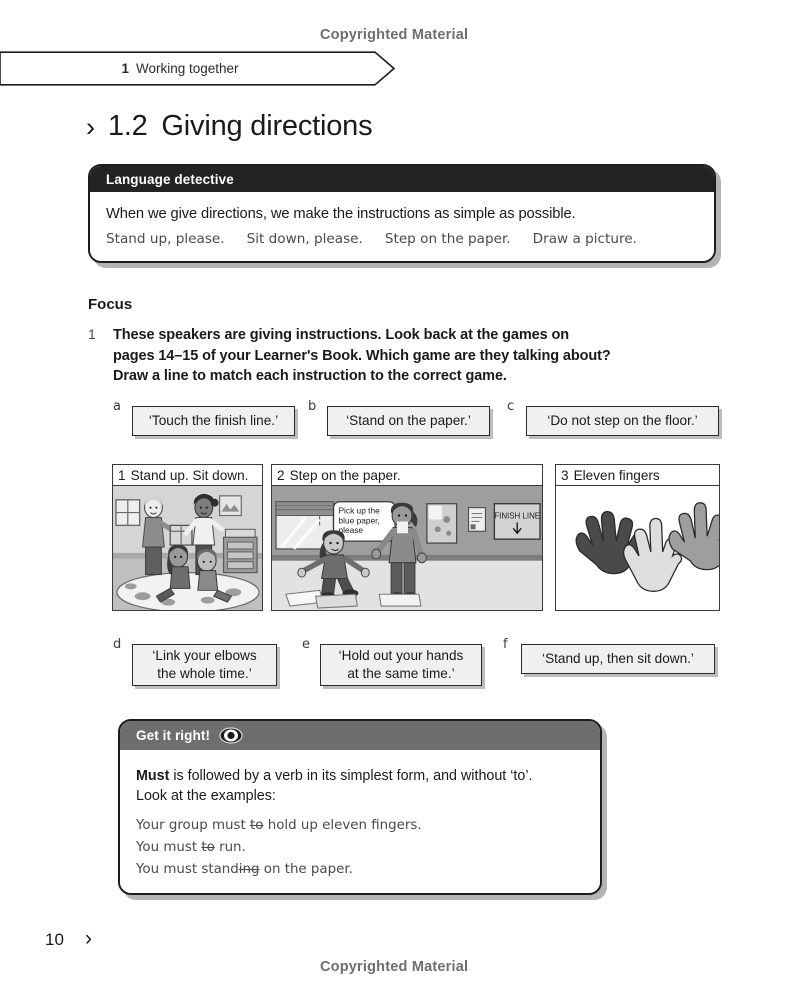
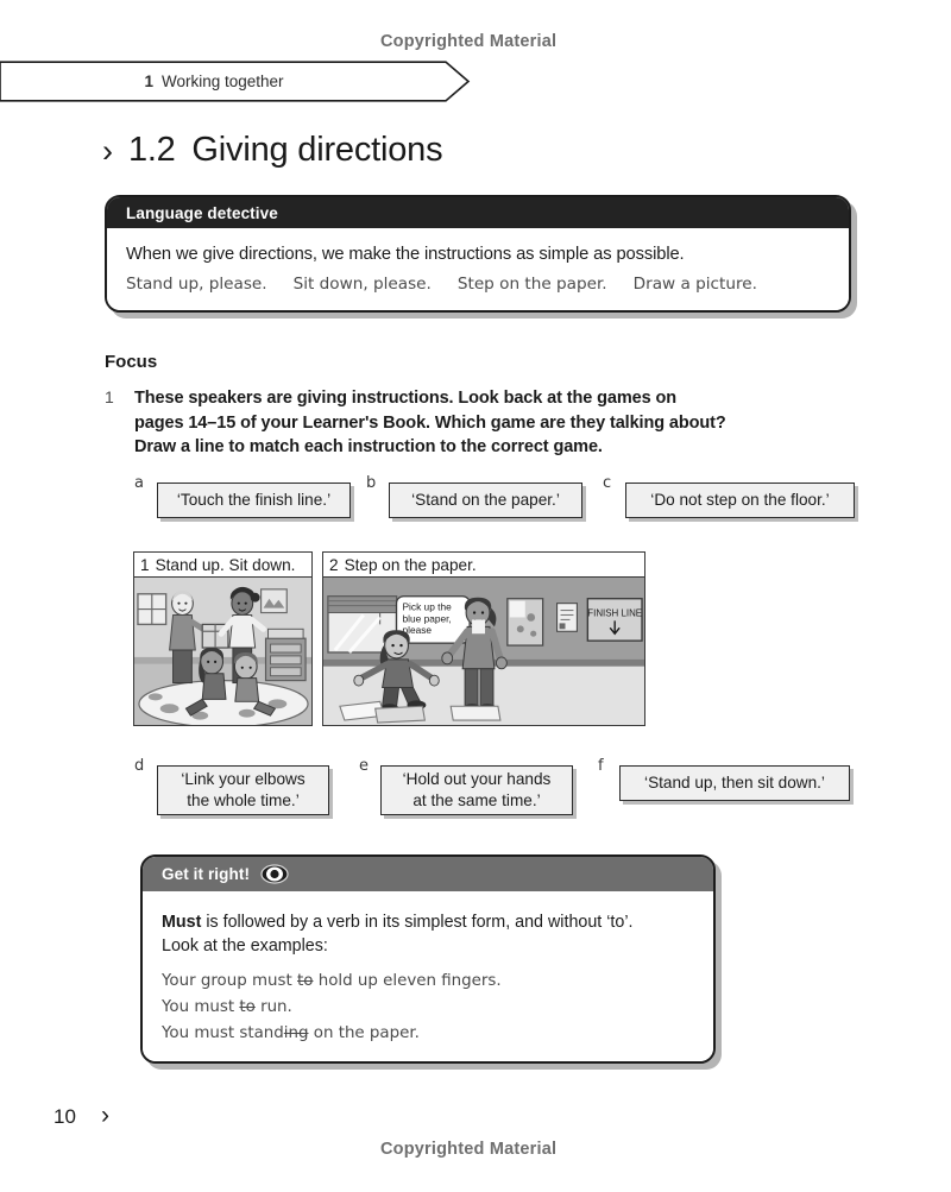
  Copyrighted Material
  1
  Working together
  ›
  1.2
  Giving directions
  Language detective
  When we give directions, we make the instructions as simple as possible.
  Stand up, please.
  Sit down, please.
  Step on the paper.
  Draw a picture.
  Focus
  1
  These speakers are giving instructions. Look back at the games on
  pages 14–15 of your Learner's Book. Which game are they talking about?
  Draw a line to match each instruction to the correct game.
  a
  ‘Touch the finish line.’
  b
  ‘Stand on the paper.’
  c
  ‘Do not step on the floor.’
  1
  Stand up. Sit down.
  2
  Step on the paper.
  FINISH LINE
  Pick up the
  blue paper,
  please
- 3
- Eleven fingers
  d
  ‘Link your elbows
  the whole time.’
  e
  ‘Hold out your hands
  at the same time.’
  f
  ‘Stand up, then sit down.’
  Get it right!
  Must is followed by a verb in its simplest form, and without ‘to’.
  Look at the examples:
  Your group must to hold up eleven fingers.
  You must to run.
  You must standing on the paper.
  10
  ›
  Copyrighted Material
